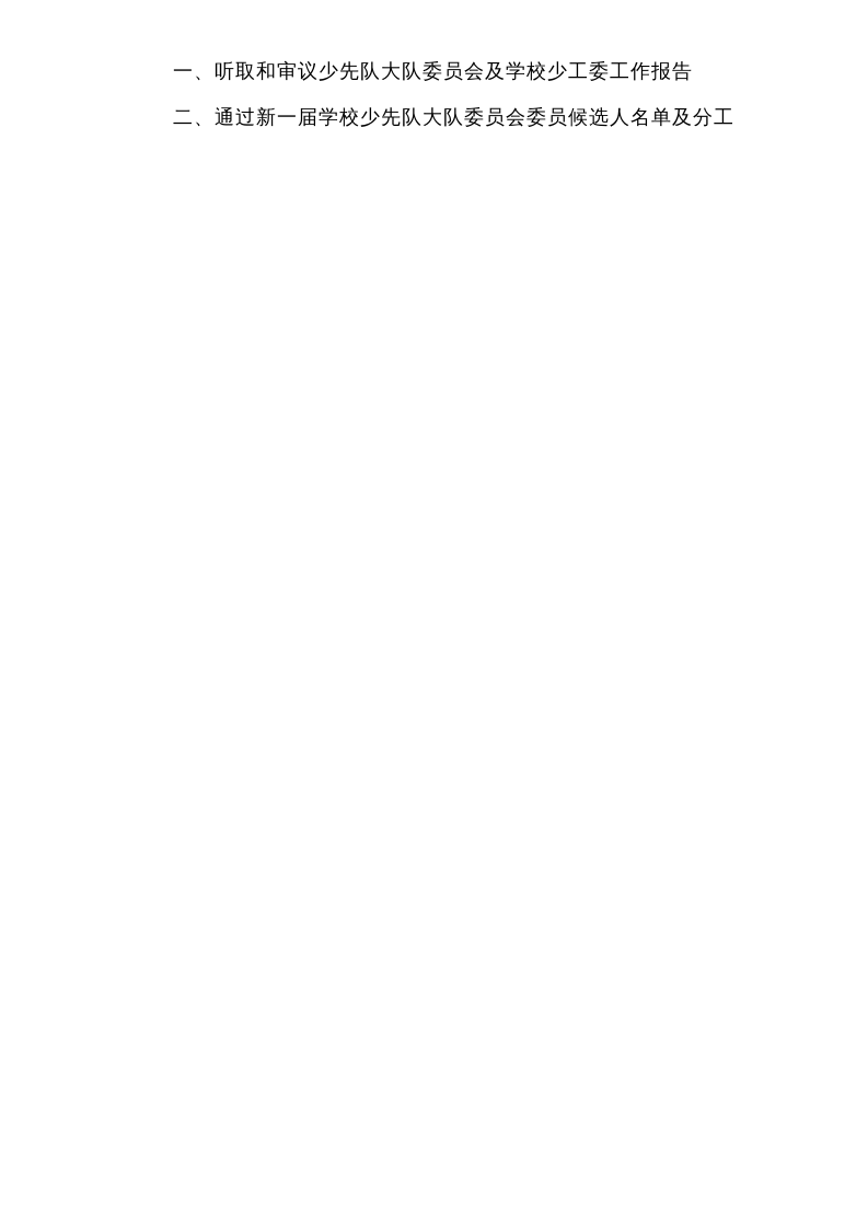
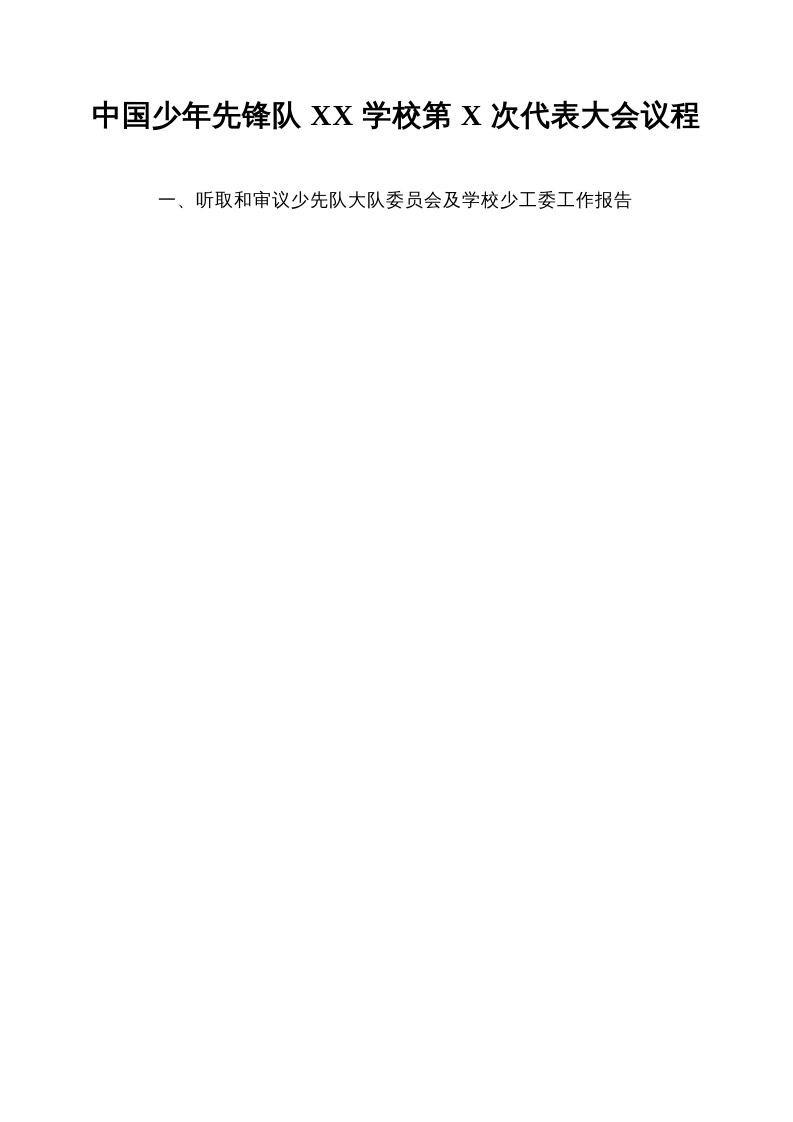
+ 中国少年先锋队 XX 学校第 X 次代表大会议程
  一、听取和审议少先队大队委员会及学校少工委工作报告
- 二、通过新一届学校少先队大队委员会委员候选人名单及分工
